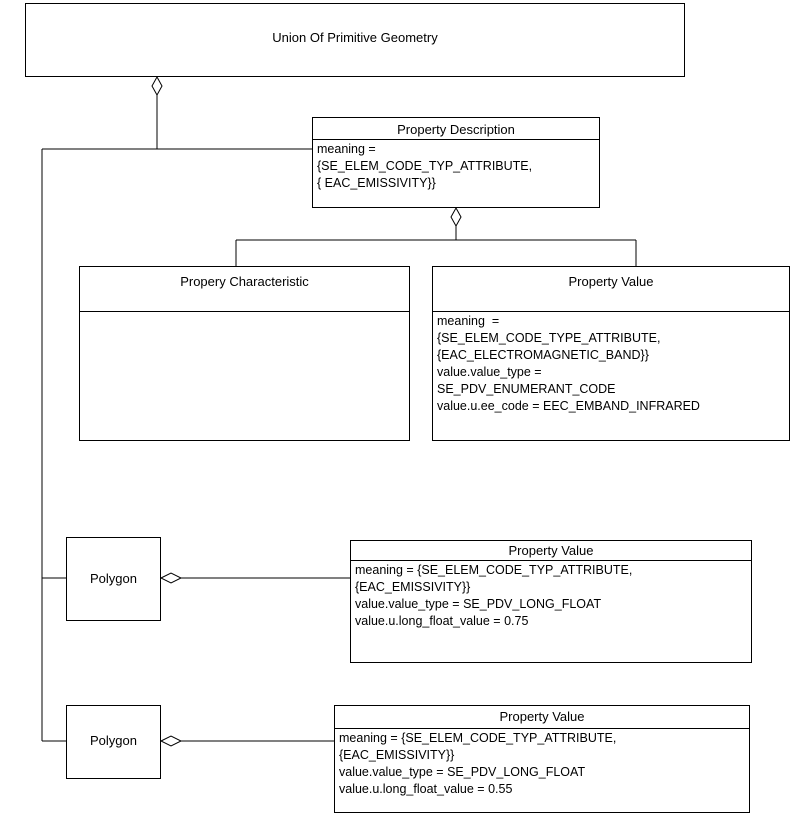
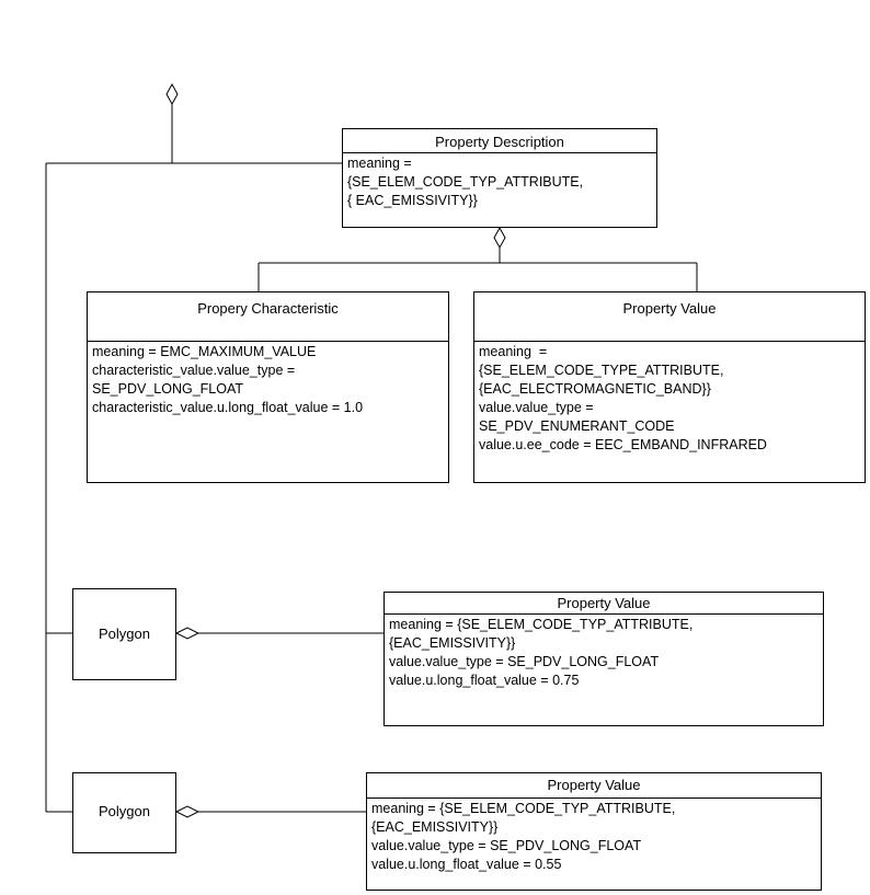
- Union Of Primitive Geometry
  Property Description
  meaning =
  {SE_ELEM_CODE_TYP_ATTRIBUTE,
  { EAC_EMISSIVITY}}
  Propery Characteristic
+ meaning = EMC_MAXIMUM_VALUE
+ characteristic_value.value_type =
+ SE_PDV_LONG_FLOAT
+ characteristic_value.u.long_float_value = 1.0
  Property Value
  meaning =
  {SE_ELEM_CODE_TYPE_ATTRIBUTE,
  {EAC_ELECTROMAGNETIC_BAND}}
  value.value_type =
  SE_PDV_ENUMERANT_CODE
  value.u.ee_code = EEC_EMBAND_INFRARED
  Polygon
  Property Value
  meaning = {SE_ELEM_CODE_TYP_ATTRIBUTE,
  {EAC_EMISSIVITY}}
  value.value_type = SE_PDV_LONG_FLOAT
  value.u.long_float_value = 0.75
  Polygon
  Property Value
  meaning = {SE_ELEM_CODE_TYP_ATTRIBUTE,
  {EAC_EMISSIVITY}}
  value.value_type = SE_PDV_LONG_FLOAT
  value.u.long_float_value = 0.55
